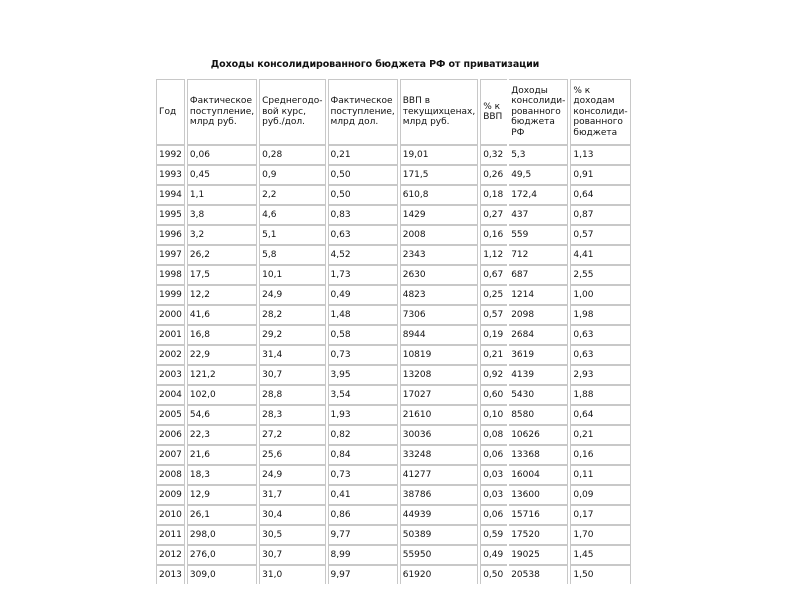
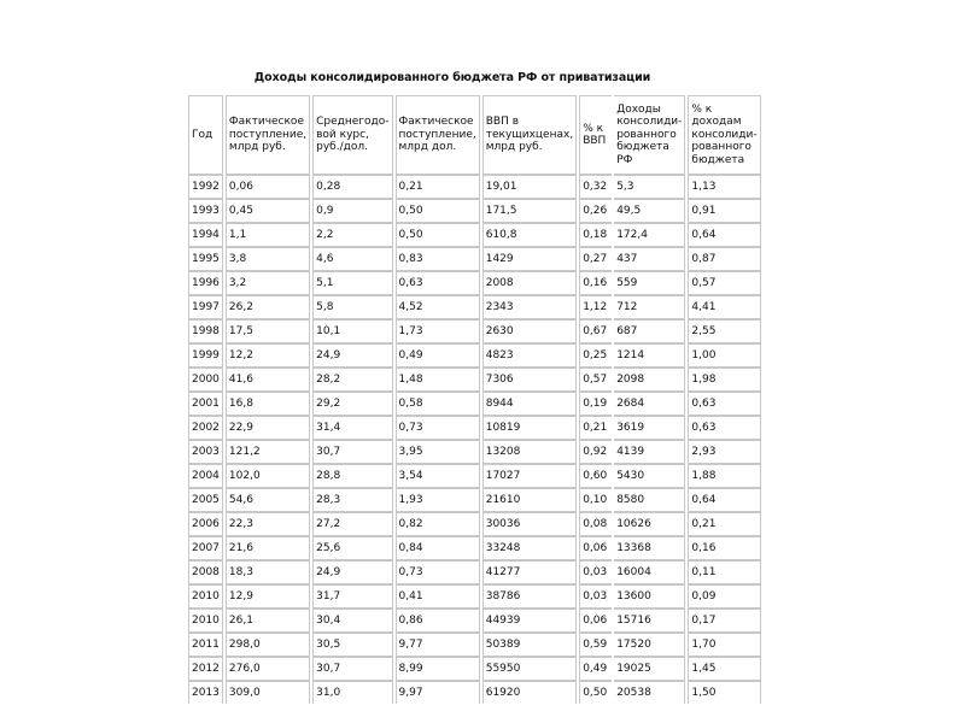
  Доходы консолидированного бюджета РФ от приватизации
  Год	Фактическоепоступление,млрд руб.	Среднегодо-вой курс,руб./дол.	Фактическоепоступление,млрд дол.	ВВП втекущихценах,млрд руб.	% кВВП	Доходыконсолиди-рованногобюджетаРФ	% кдоходамконсолиди-рованногобюджета
  1992	0,06	0,28	0,21	19,01	0,32	5,3	1,13
  1993	0,45	0,9	0,50	171,5	0,26	49,5	0,91
  1994	1,1	2,2	0,50	610,8	0,18	172,4	0,64
  1995	3,8	4,6	0,83	1429	0,27	437	0,87
  1996	3,2	5,1	0,63	2008	0,16	559	0,57
  1997	26,2	5,8	4,52	2343	1,12	712	4,41
  1998	17,5	10,1	1,73	2630	0,67	687	2,55
  1999	12,2	24,9	0,49	4823	0,25	1214	1,00
  2000	41,6	28,2	1,48	7306	0,57	2098	1,98
  2001	16,8	29,2	0,58	8944	0,19	2684	0,63
  2002	22,9	31,4	0,73	10819	0,21	3619	0,63
  2003	121,2	30,7	3,95	13208	0,92	4139	2,93
  2004	102,0	28,8	3,54	17027	0,60	5430	1,88
  2005	54,6	28,3	1,93	21610	0,10	8580	0,64
  2006	22,3	27,2	0,82	30036	0,08	10626	0,21
  2007	21,6	25,6	0,84	33248	0,06	13368	0,16
  2008	18,3	24,9	0,73	41277	0,03	16004	0,11
- 2009	12,9	31,7	0,41	38786	0,03	13600	0,09
+ 2010	12,9	31,7	0,41	38786	0,03	13600	0,09
  2010	26,1	30,4	0,86	44939	0,06	15716	0,17
  2011	298,0	30,5	9,77	50389	0,59	17520	1,70
  2012	276,0	30,7	8,99	55950	0,49	19025	1,45
  2013	309,0	31,0	9,97	61920	0,50	20538	1,50
